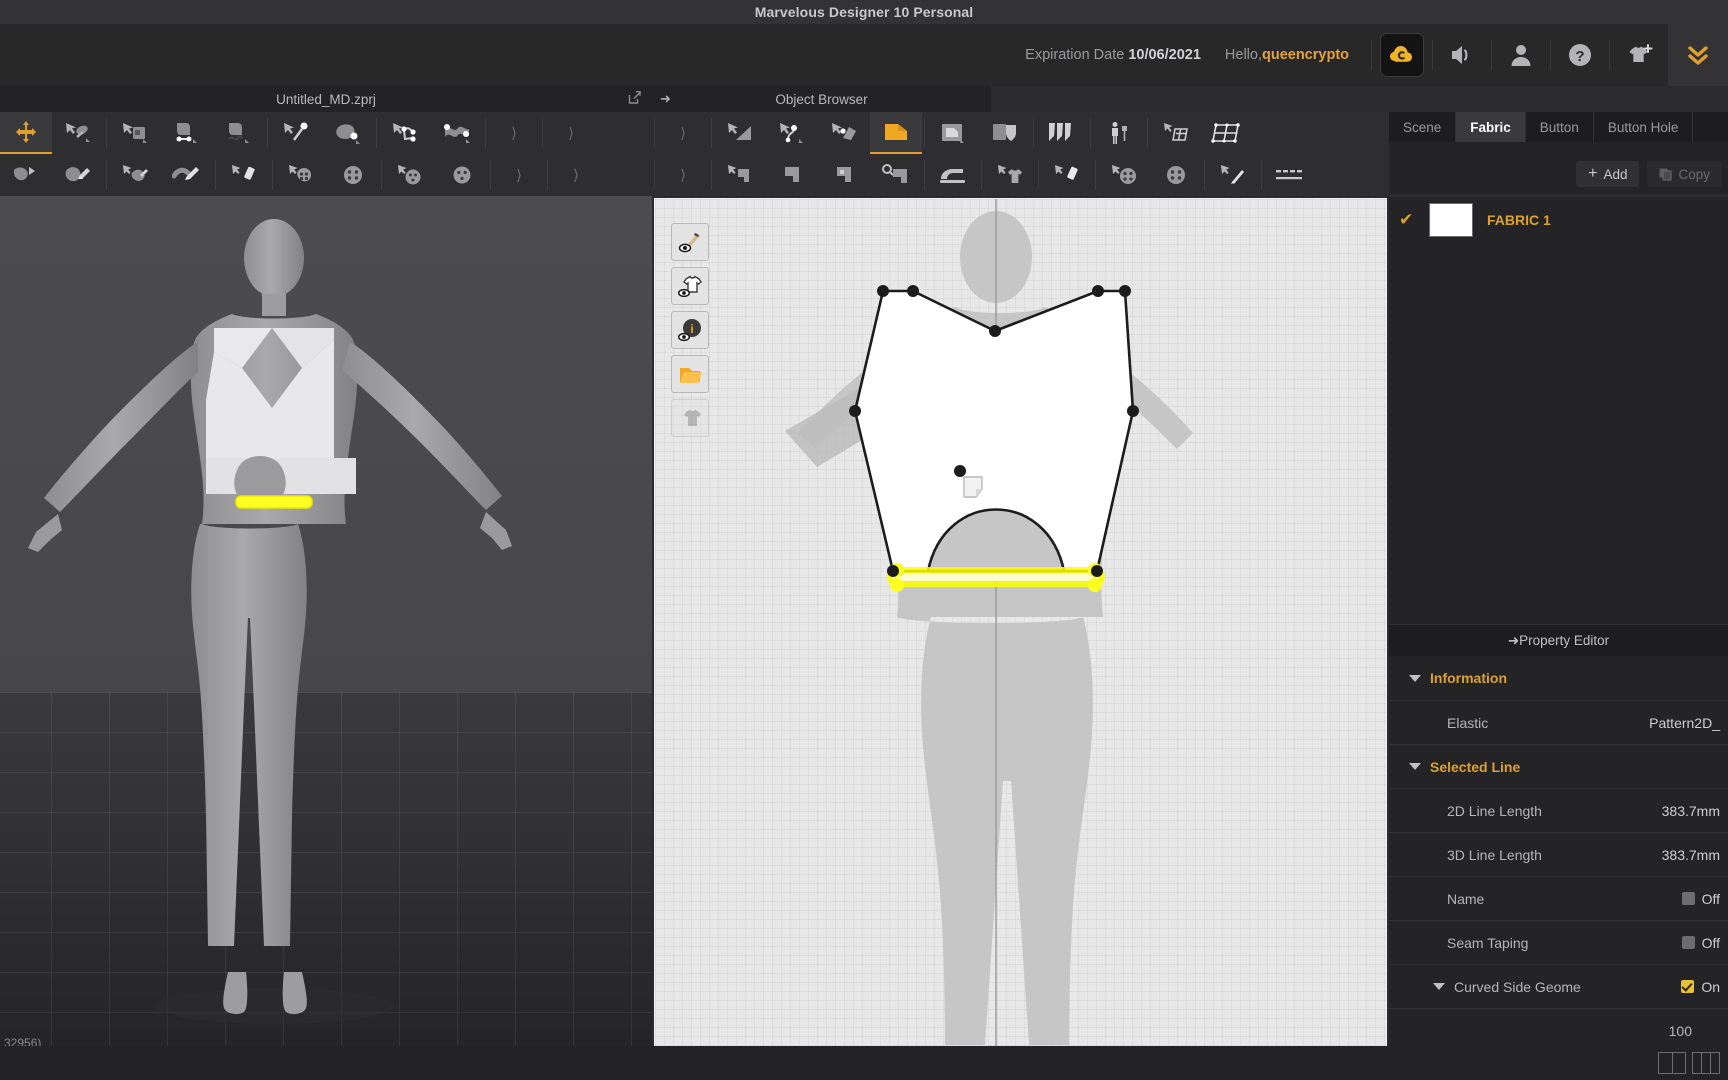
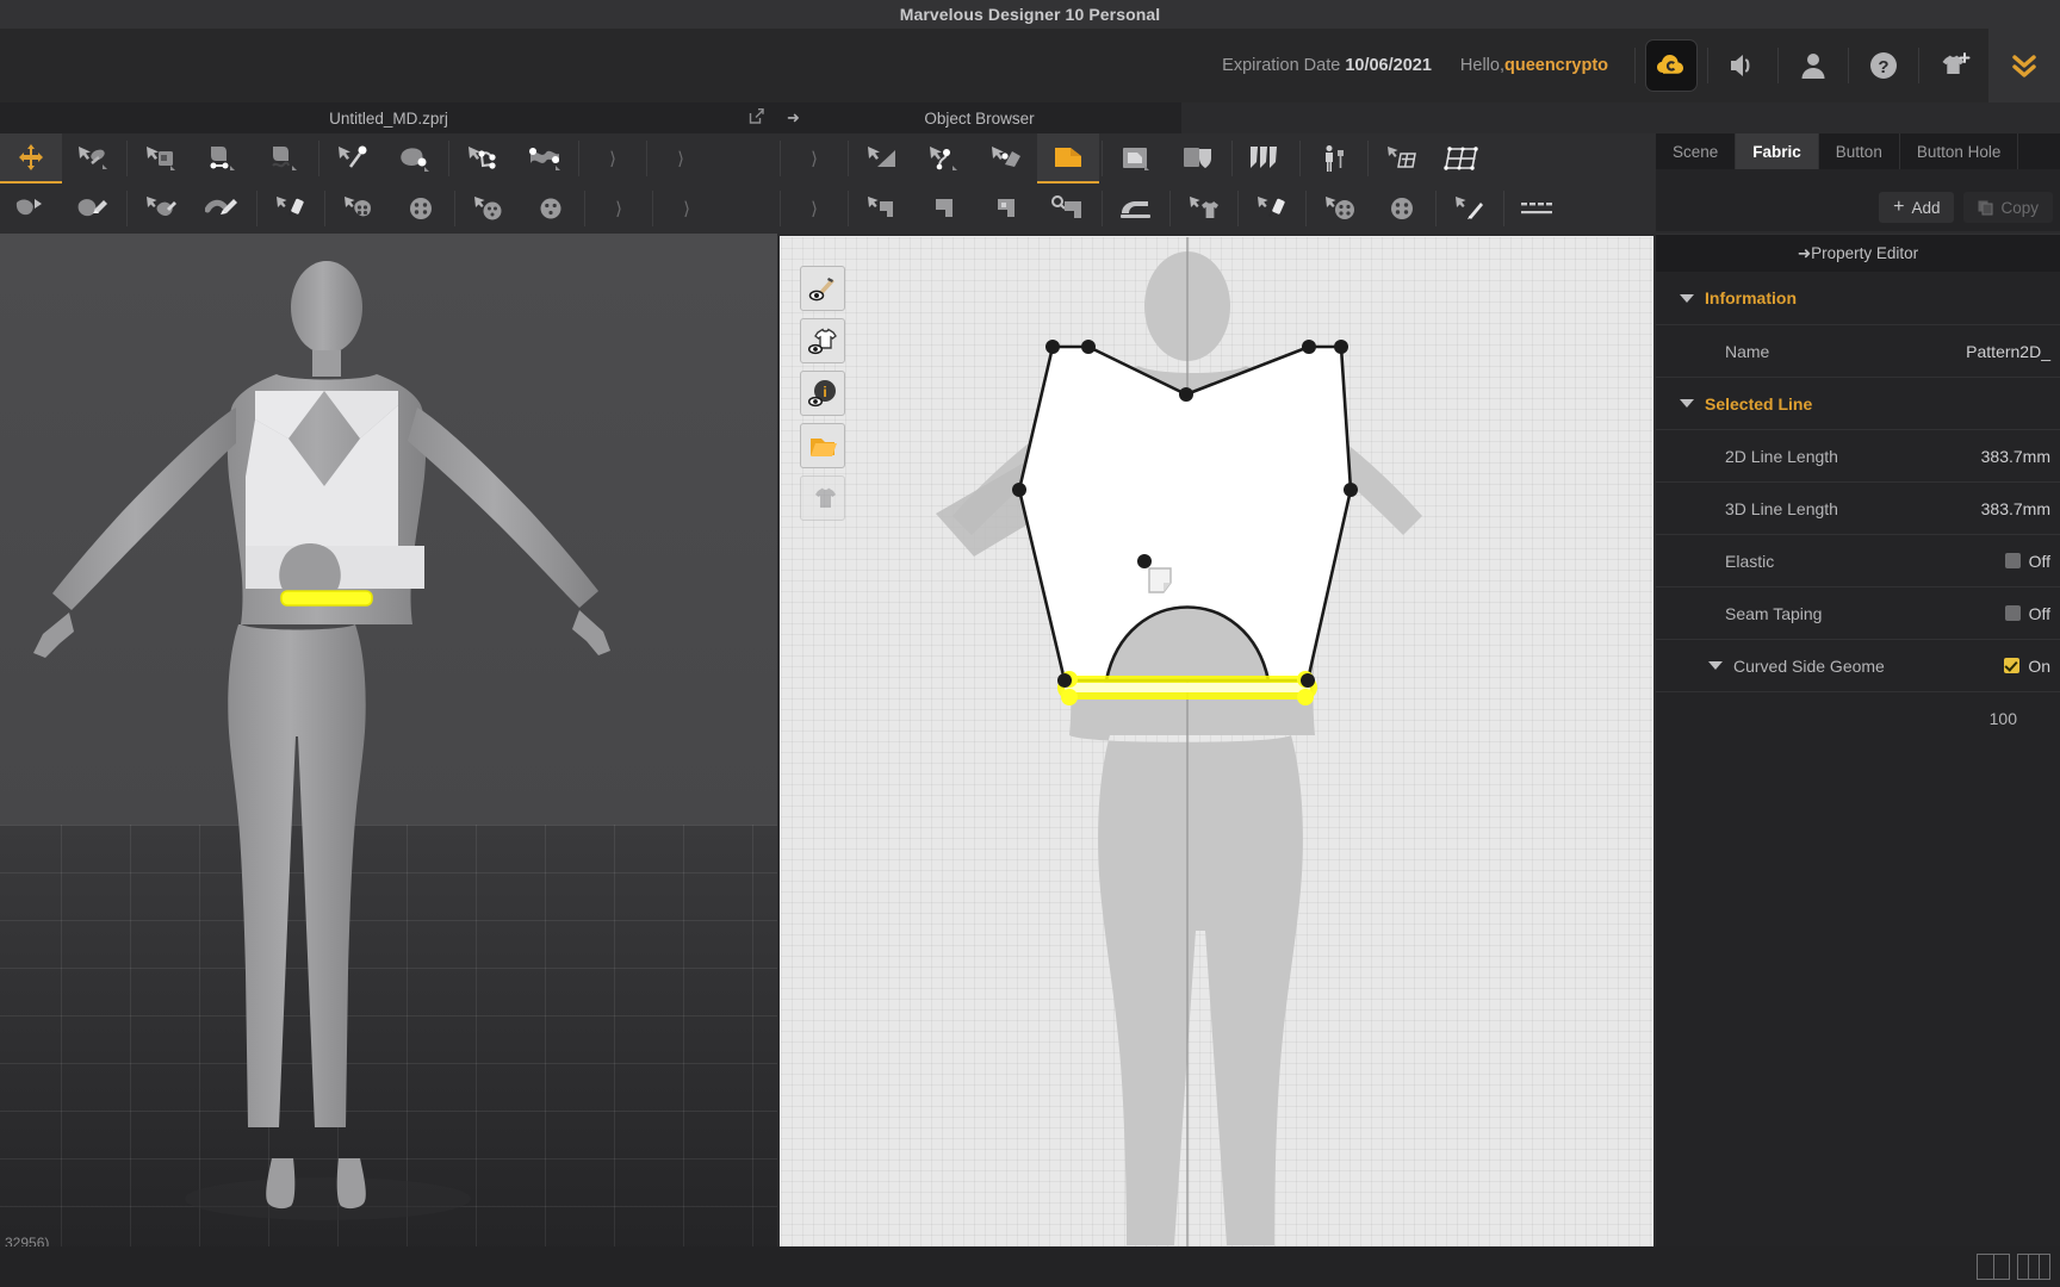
  Marvelous Designer 10 Personal
  Expiration Date 10/06/2021
  Hello,queencrypto
  ?
  Untitled_MD.zprj
  ➜
  Object Browser
  ⟩
  ⟩
  ⟩
  Scene
  Fabric
  Button
  Button Hole
  ⟩
  ⟩
  ⟩
  +
  Add
  Copy
  32956)
  i
- ✔
- FABRIC 1
  ➜
  Property Editor
  Information
- Elastic
+ Name
  Pattern2D_
  Selected Line
  2D Line Length
  383.7mm
  3D Line Length
  383.7mm
- Name
+ Elastic
  Off
  Seam Taping
  Off
  Curved Side Geome
  On
  100
